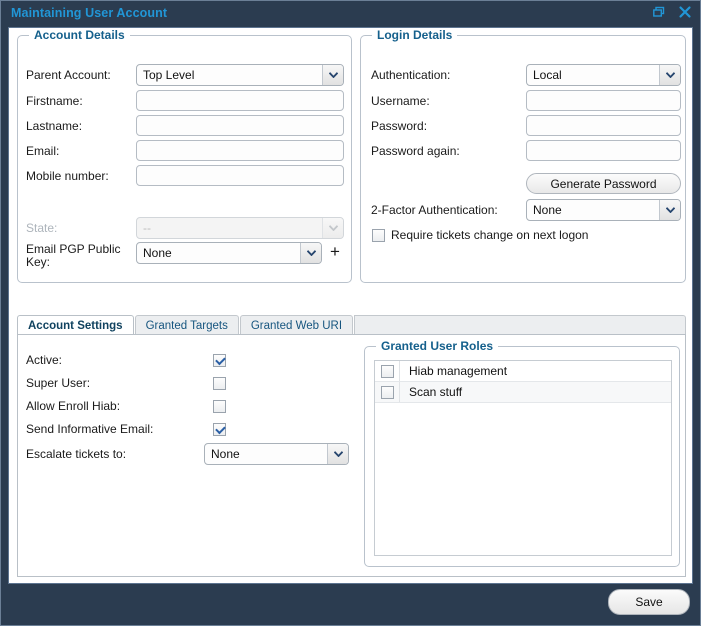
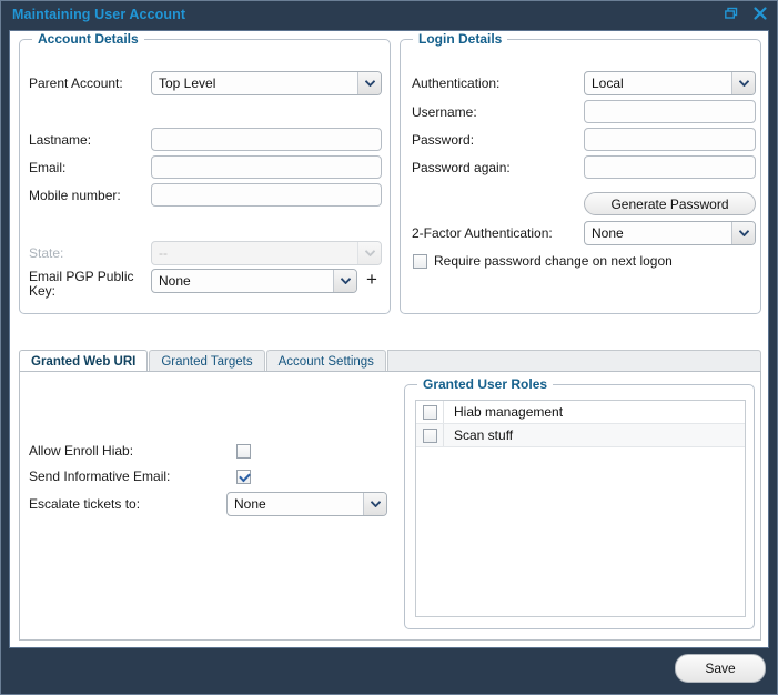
  Maintaining User Account
  Account Details
  Parent Account:
  Top Level
- Firstname:
  Lastname:
  Email:
  Mobile number:
  State:
  --
  Email PGP Public Key:
  None
  +
  Login Details
  Authentication:
  Local
  Username:
  Password:
  Password again:
  Generate Password
  2-Factor Authentication:
  None
- Require tickets change on next logon
+ Require password change on next logon
- Account Settings
+ Granted Web URI
  Granted Targets
- Granted Web URI
+ Account Settings
- Active:
- Super User:
  Allow Enroll Hiab:
  Send Informative Email:
  Escalate tickets to:
  None
  Granted User Roles
  Hiab management
  Scan stuff
  Save
